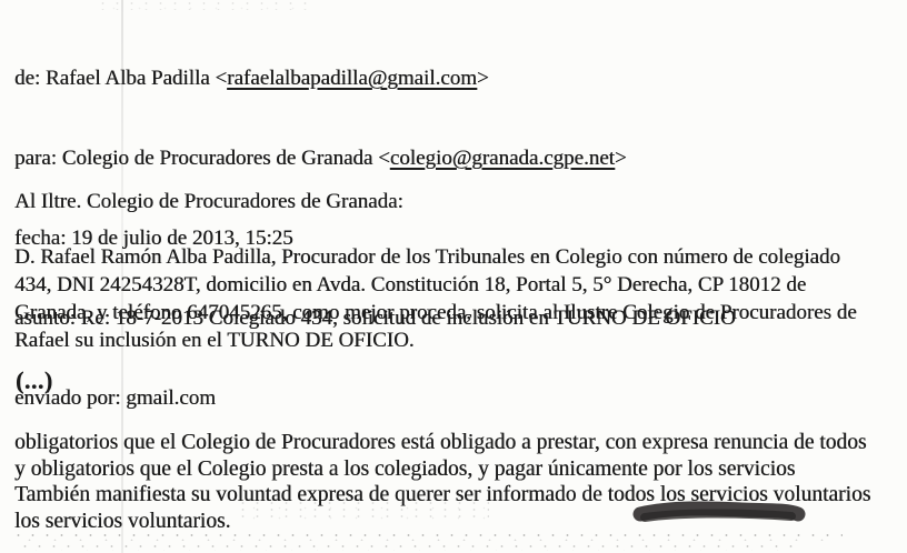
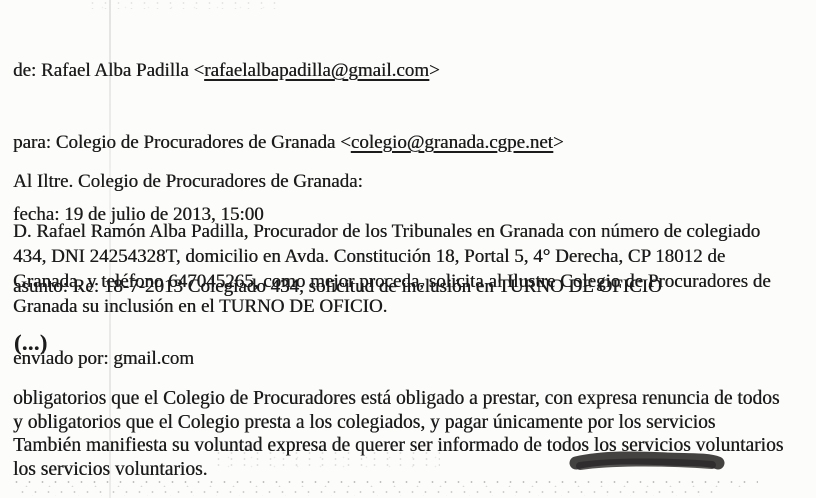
  de: Rafael Aba Padilla <rafaelalbapadilla@gmail.com>
  para: Colegio de Procuradores de Granada <colegio@granada.cgpe.net>
- fecha: 19 de julio de 2013, 15:25
+ fecha: 19 de julio de 2013, 15:00
  asunto: Re:8-7-2013 Colegiado 434, solicitud de inclusión en TURNO DE OFICIO
  enviado por: gmail.com
  Al Iltre. Colgio de Procuradores de Granada:
- D. Rafael Ramón Alba Padilla, Procurador de los Tribunales en Colegio con número de colegiado
+ D. Rafael Ramón Alba Padilla, Procurador de los Tribunales en Granada con número de colegiado
- 434, DNI 24254328T, domicilio en Avda. Constitución 18, Portal 5, 5° Derecha, CP 18012 de
+ 434, DNI 24254328T, domicilio en Avda. Constitución 18, Portal 5, 4° Derecha, CP 18012 de
  Granada, y tléfono 647045265, como mejor proceda, solicita al Ilustre Colegio de Procuradores de
- Rafael su inclusión en el TURNO DE OFICIO.
+ Granada su inclusión en el TURNO DE OFICIO.
  (...)
  obligatorios que el Colegio de Procuradores está obligado a prestar, con expresa renuncia de todos
  y obligatoris que el Colegio presta a los colegiados, y pagar únicamente por los servicios
  También manifiesta su voluntad expresa de querer ser informado de todos los servicios voluntarios
  los servicios voluntarios.
